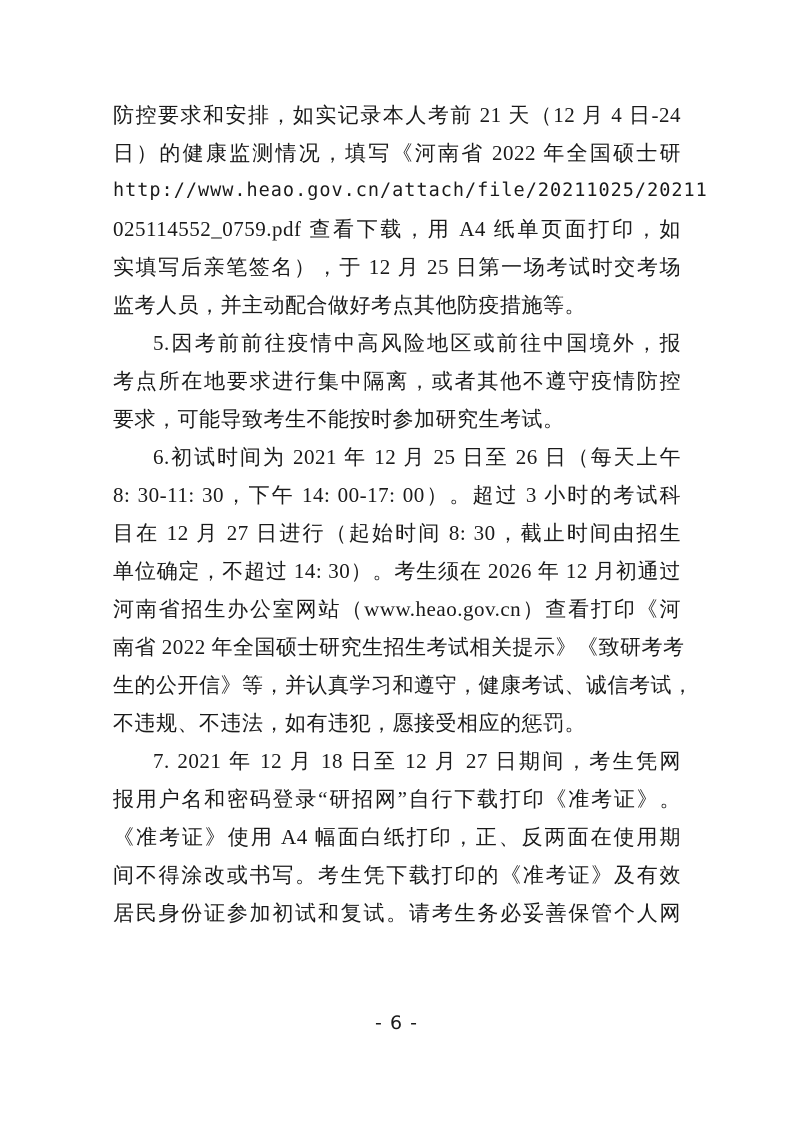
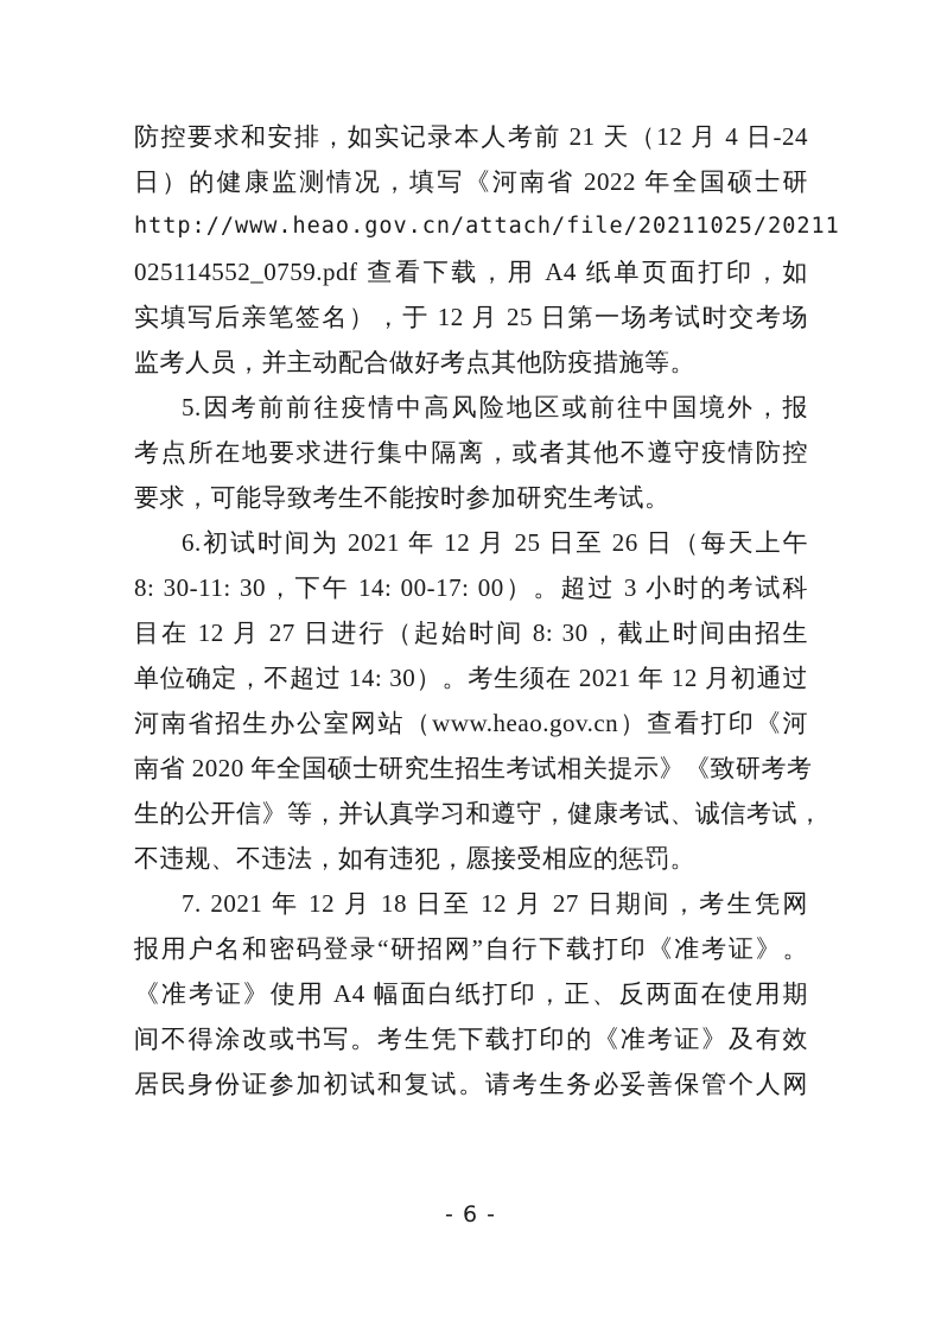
  防控要求和安排，如实记录本人考前 21 天（12 月 4 日-24
  日）的健康监测情况，填写《河南省 2022 年全国硕士研
  http://www.heao.gov.cn/attach/file/20211025/20211
  025114552_0759.pdf 查看下载，用 A4 纸单页面打印，如
  实填写后亲笔签名），于 12 月 25 日第一场考试时交考场
  监考人员，并主动配合做好考点其他防疫措施等。
  5.因考前前往疫情中高风险地区或前往中国境外，报
  考点所在地要求进行集中隔离，或者其他不遵守疫情防控
  要求，可能导致考生不能按时参加研究生考试。
  6.初试时间为 2021 年 12 月 25 日至 26 日（每天上午
  8: 30-11: 30，下午 14: 00-17: 00）。超过 3 小时的考试科
  目在 12 月 27 日进行（起始时间 8: 30，截止时间由招生
- 单位确定，不超过 14: 30）。考生须在 2026 年 12 月初通过
+ 单位确定，不超过 14: 30）。考生须在 2021 年 12 月初通过
  河南省招生办公室网站（www.heao.gov.cn）查看打印《河
- 南省 2022 年全国硕士研究生招生考试相关提示》《致研考考
+ 南省 2020 年全国硕士研究生招生考试相关提示》《致研考考
  生的公开信》等，并认真学习和遵守，健康考试、诚信考试，
  不违规、不违法，如有违犯，愿接受相应的惩罚。
  7. 2021 年 12 月 18 日至 12 月 27 日期间，考生凭网
  报用户名和密码登录“研招网”自行下载打印《准考证》。
  《准考证》使用 A4 幅面白纸打印，正、反两面在使用期
  间不得涂改或书写。考生凭下载打印的《准考证》及有效
  居民身份证参加初试和复试。请考生务必妥善保管个人网
  - 6 -
